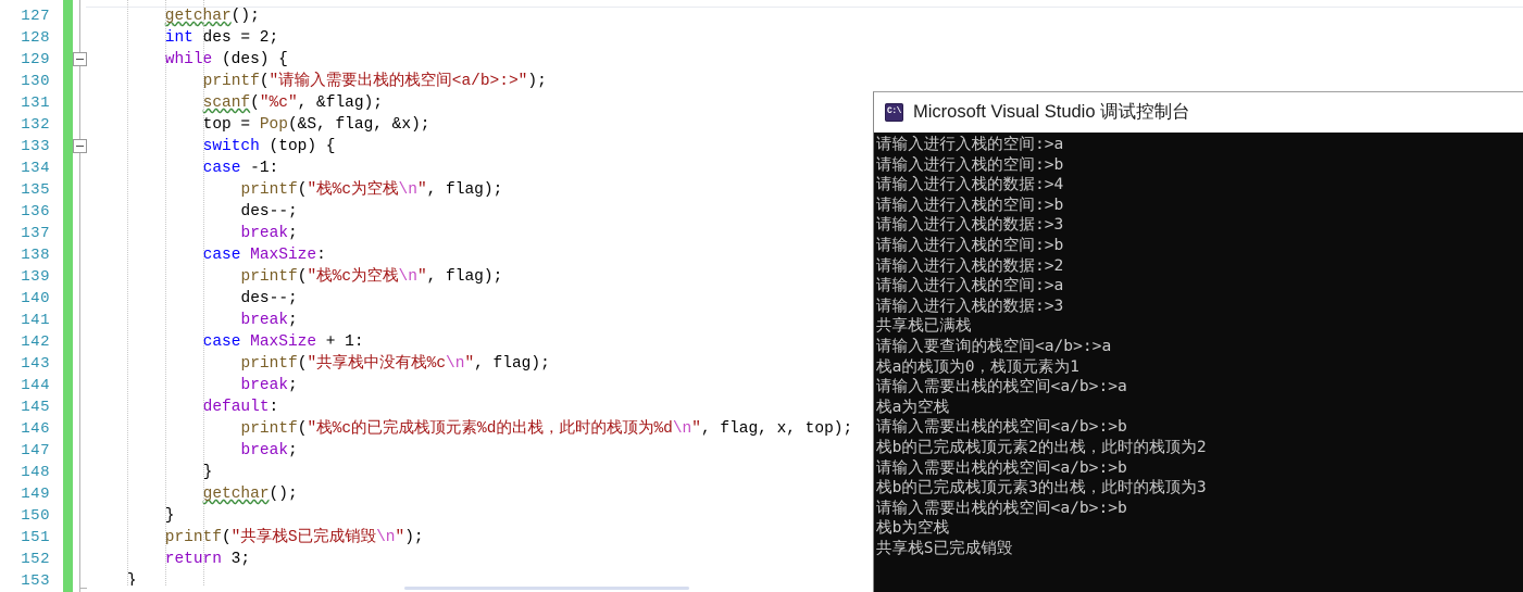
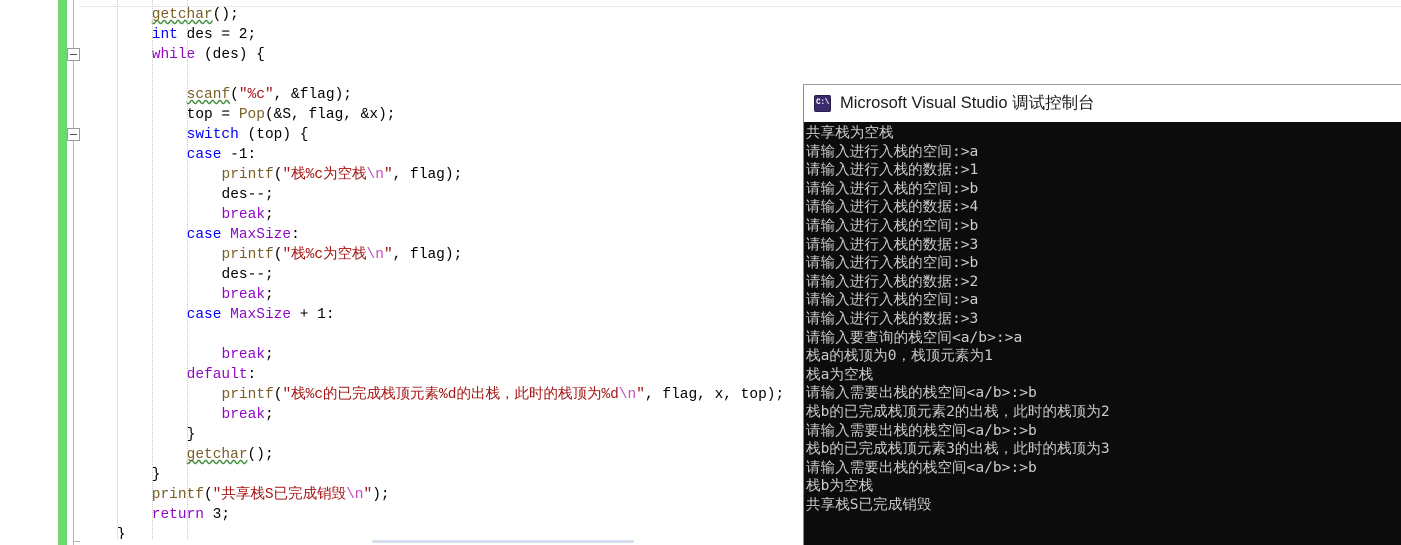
- 127
- 128
- 129
- 130
- 131
- 132
- 133
- 134
- 135
- 136
- 137
- 138
- 139
- 140
- 141
- 142
- 143
- 144
- 145
- 146
- 147
- 148
- 149
- 150
- 151
- 152
- 153
  getchar();
  int des = 2;
  while (des) {
- printf("请输入需要出栈的栈空间<a/b>:>");
  scanf("%c", &flag);
  top = Pop(&S, flag, &x);
  switch (top) {
  case -1:
  printf("栈%c为空栈\n", flag);
  des--;
  break;
  case MaxSize:
  printf("栈%c为空栈\n", flag);
  des--;
  break;
  case MaxSize + 1:
- printf("共享栈中没有栈%c\n", flag);
  break;
  default:
  printf("栈%c的已完成栈顶元素%d的出栈，此时的栈顶为%d\n", flag, x, top);
  break;
  }
  getchar();
  }
  printf("共享栈S已完成销毁\n");
  return 3;
  }
  C:\
  Microsoft Visual Studio 调试控制台
+ 共享栈为空栈
  请输入进行入栈的空间:>a
+ 请输入进行入栈的数据:>1
  请输入进行入栈的空间:>b
  请输入进行入栈的数据:>4
  请输入进行入栈的空间:>b
  请输入进行入栈的数据:>3
  请输入进行入栈的空间:>b
  请输入进行入栈的数据:>2
  请输入进行入栈的空间:>a
  请输入进行入栈的数据:>3
- 共享栈已满栈
  请输入要查询的栈空间<a/b>:>a
  栈a的栈顶为0，栈顶元素为1
- 请输入需要出栈的栈空间<a/b>:>a
  栈a为空栈
  请输入需要出栈的栈空间<a/b>:>b
  栈b的已完成栈顶元素2的出栈，此时的栈顶为2
  请输入需要出栈的栈空间<a/b>:>b
  栈b的已完成栈顶元素3的出栈，此时的栈顶为3
  请输入需要出栈的栈空间<a/b>:>b
  栈b为空栈
  共享栈S已完成销毁
